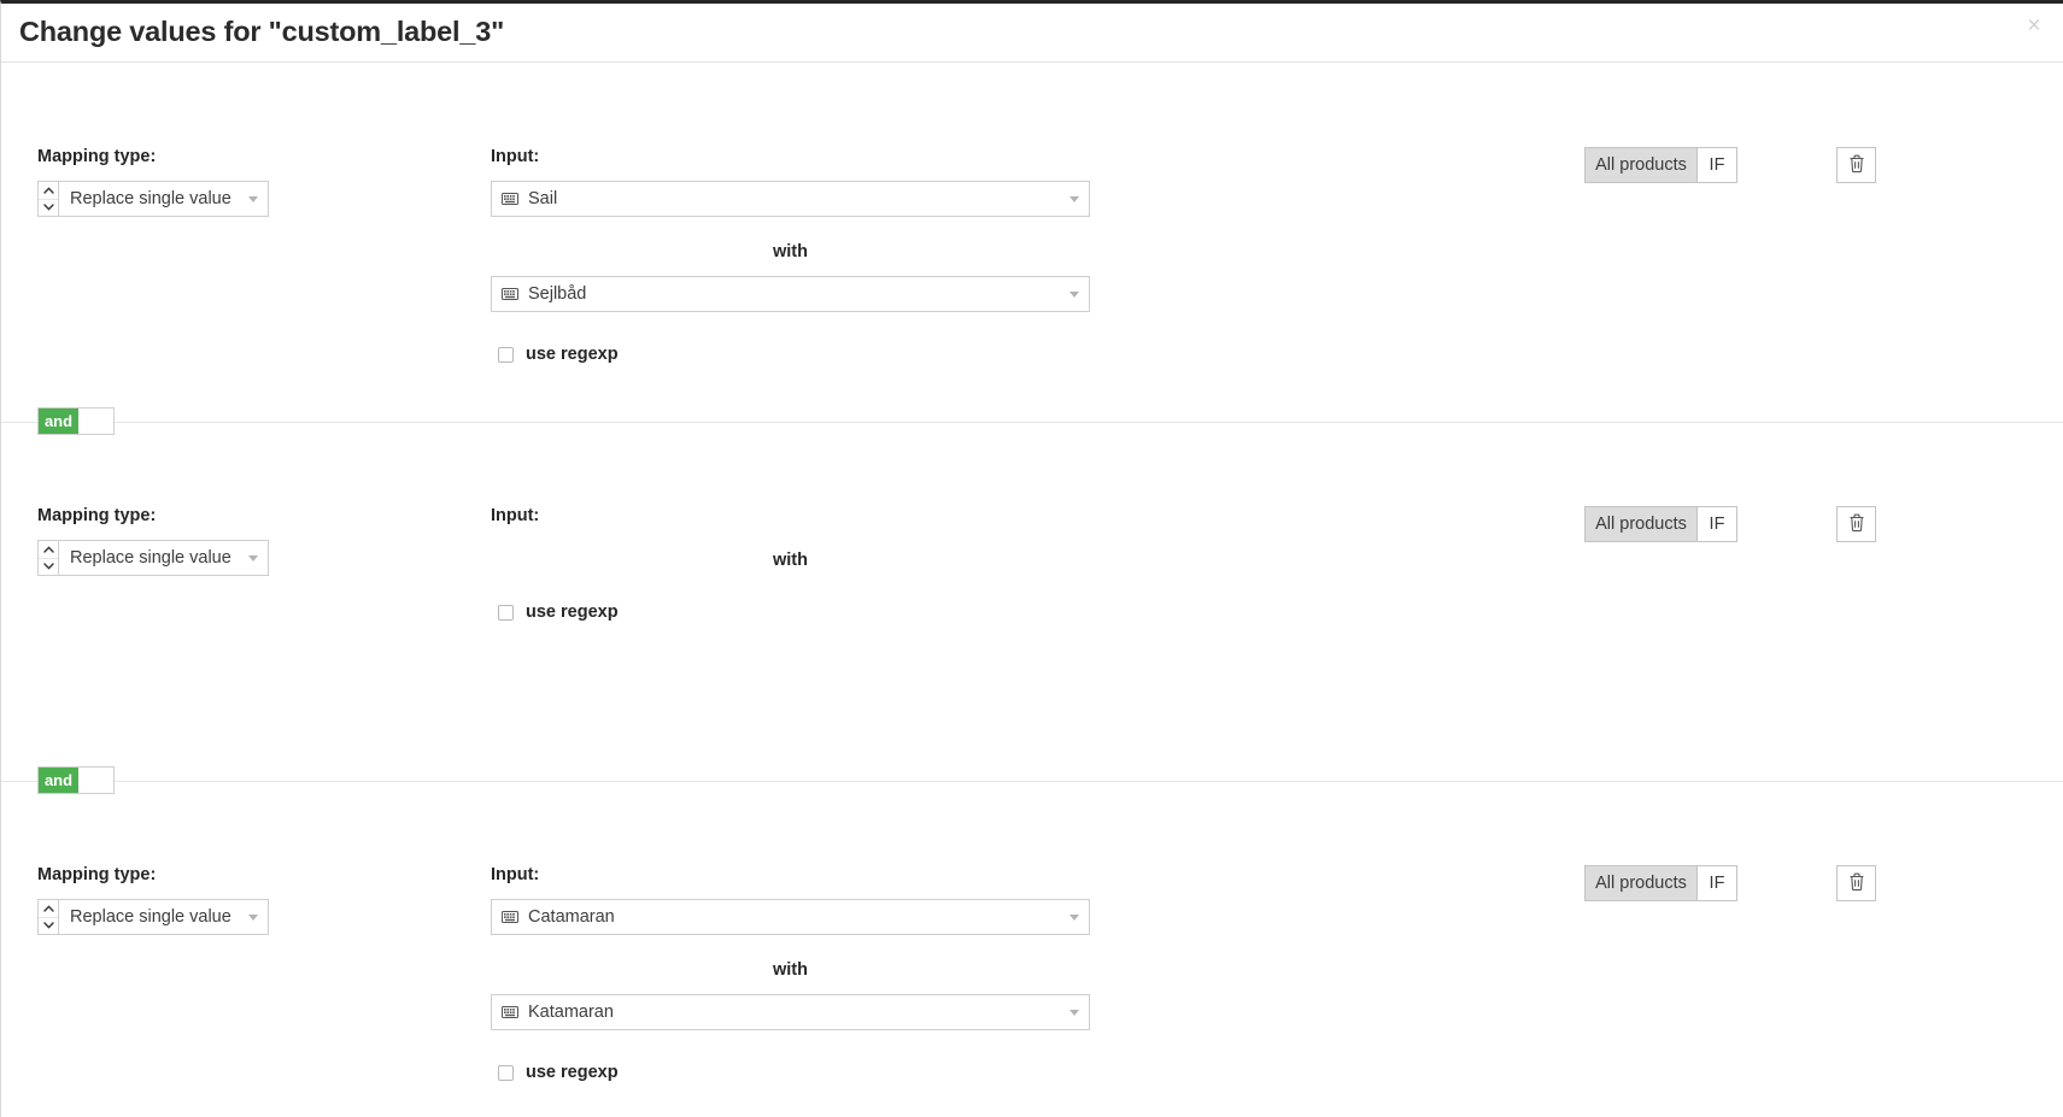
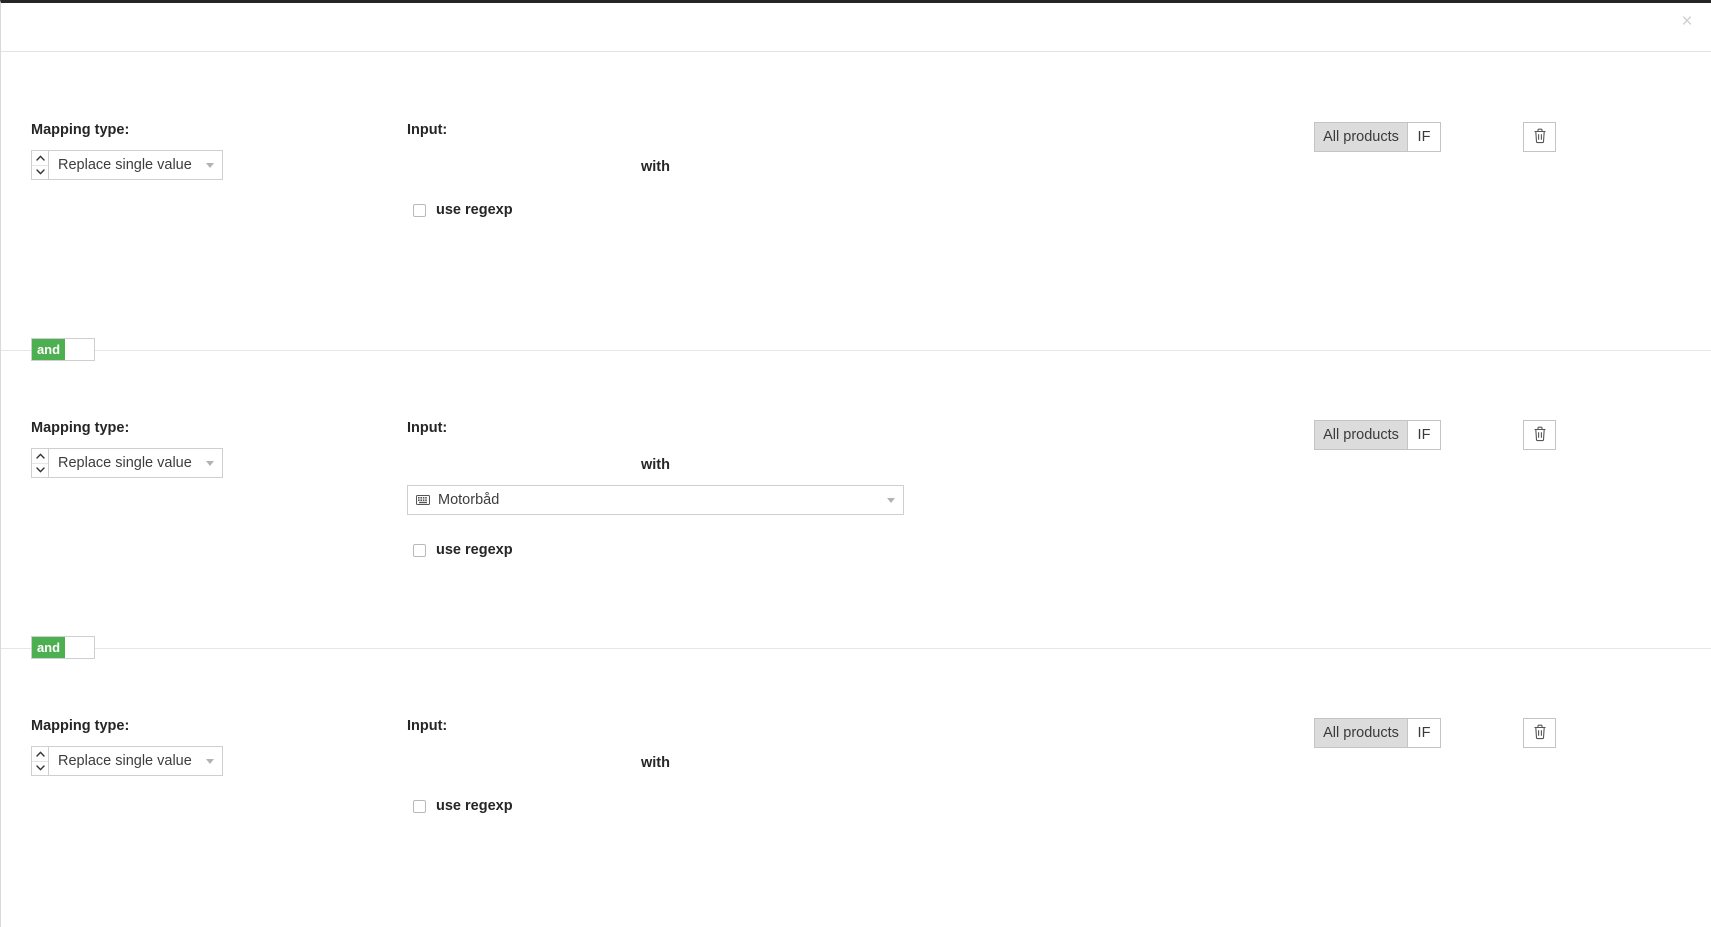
- Change values for "custom_label_3"
  ×
  Mapping type:
  Replace single value
  Input:
- Sail
  with
- Sejlbåd
  use regexp
  All products
  IF
  and
  Mapping type:
  Replace single value
  Input:
  with
+ Motorbåd
  use regexp
  All products
  IF
  and
  Mapping type:
  Replace single value
  Input:
- Catamaran
  with
- Katamaran
  use regexp
  All products
  IF
